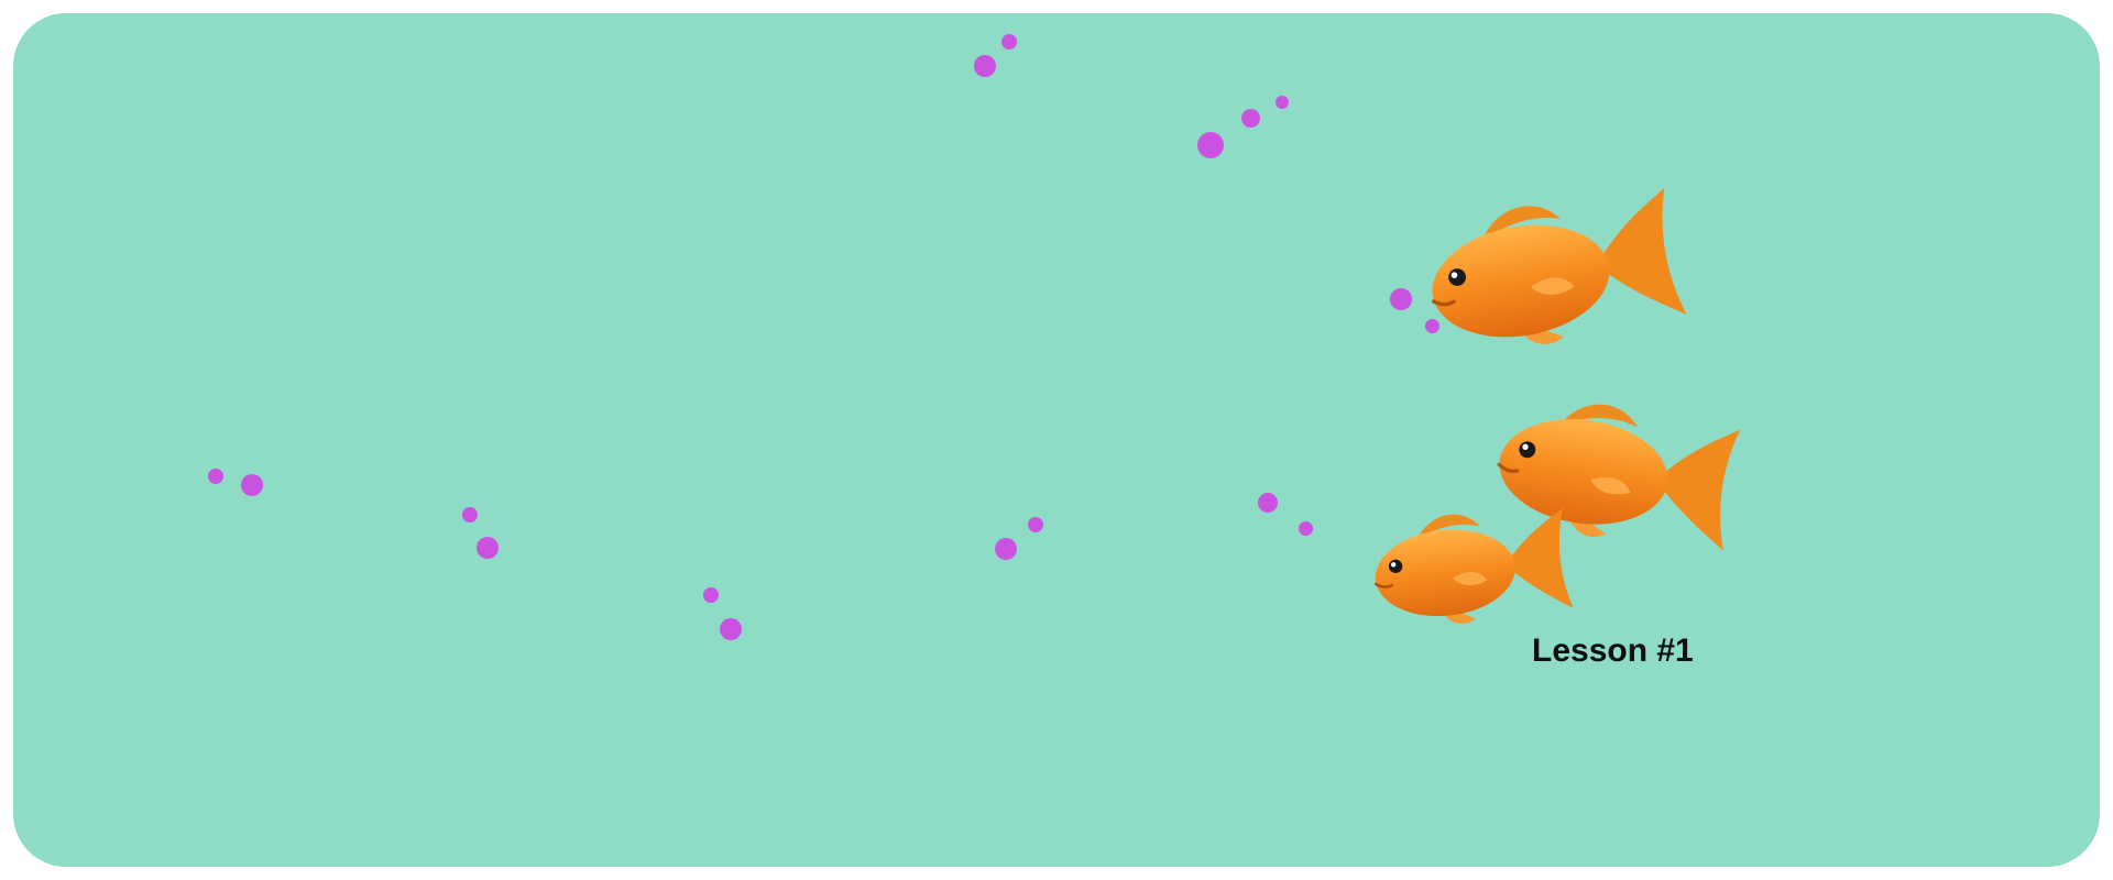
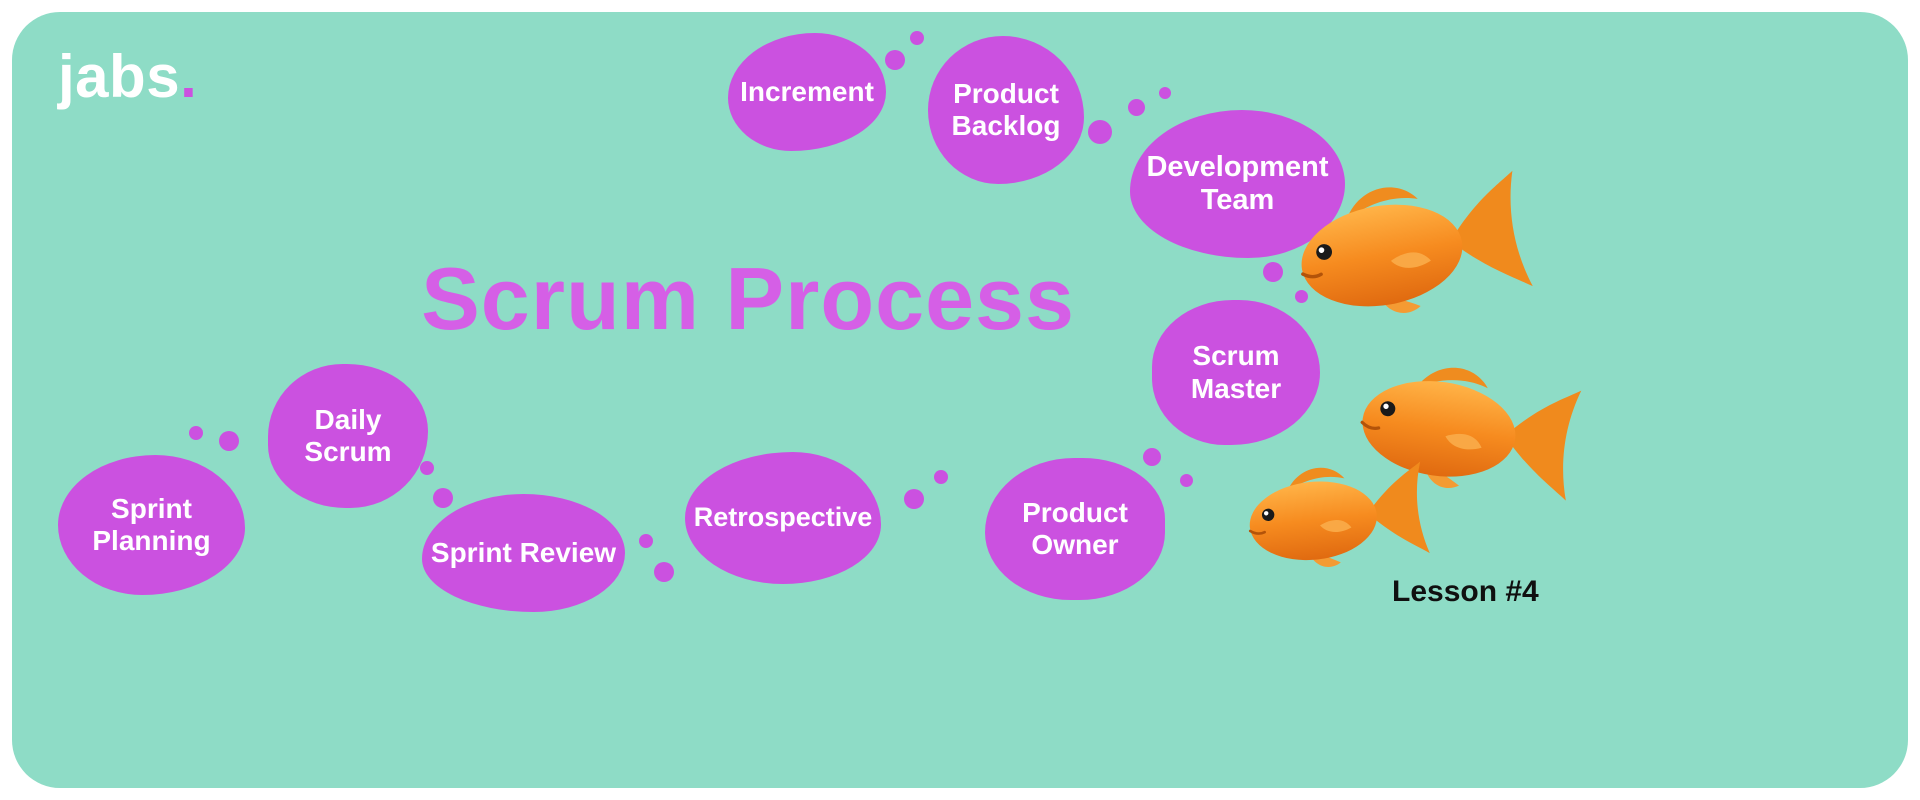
+ jabs.
+ Scrum Process
+ Increment
+ Product Backlog
+ Development Team
+ Scrum Master
+ Product Owner
+ Retrospective
+ Sprint Review
+ Daily Scrum
+ Sprint Planning
- Lesson #1
+ Lesson #4
